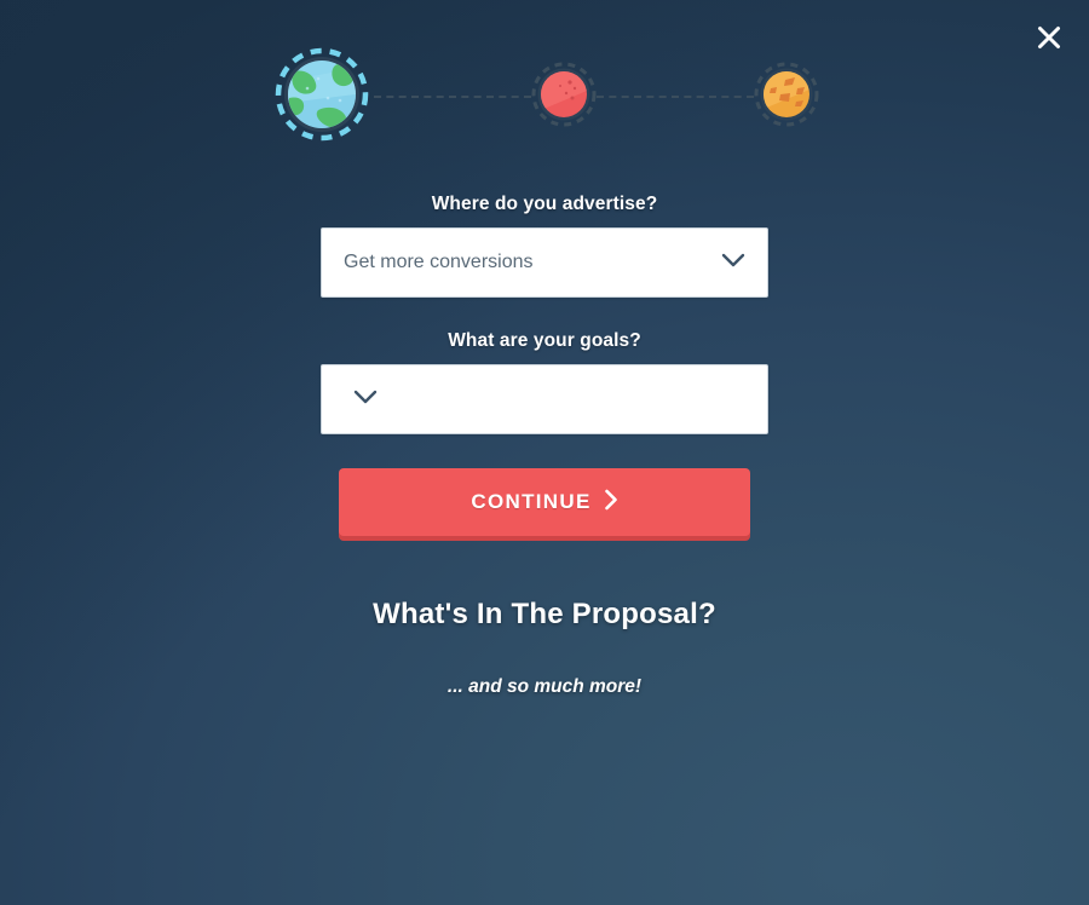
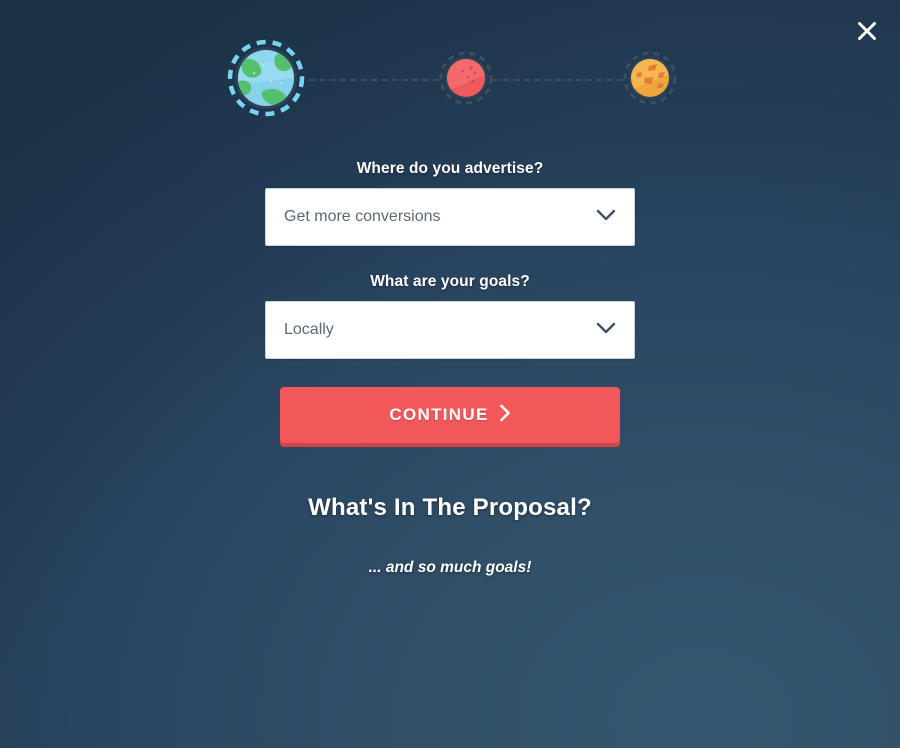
  Where do you advertise?
  Get more conversions
  What are your goals?
+ Locally
  CONTINUE
  What's In The Proposal?
- ... and so much more!
+ ... and so much goals!
